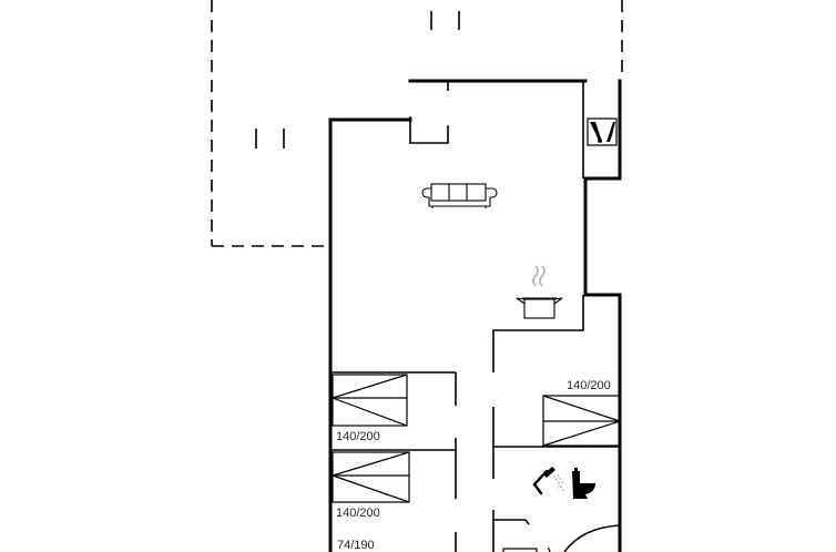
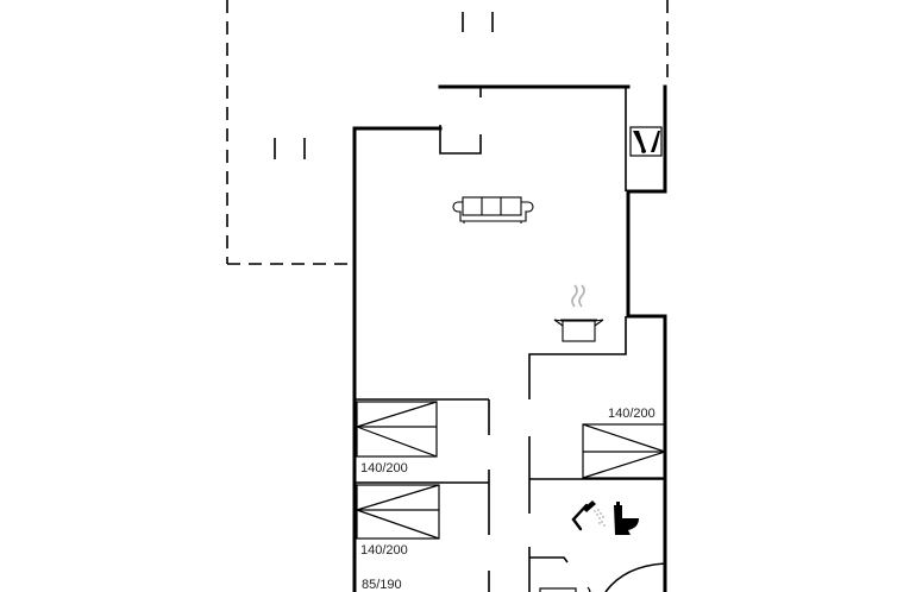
  140/200
  140/200
  140/200
- 74/190
+ 85/190
